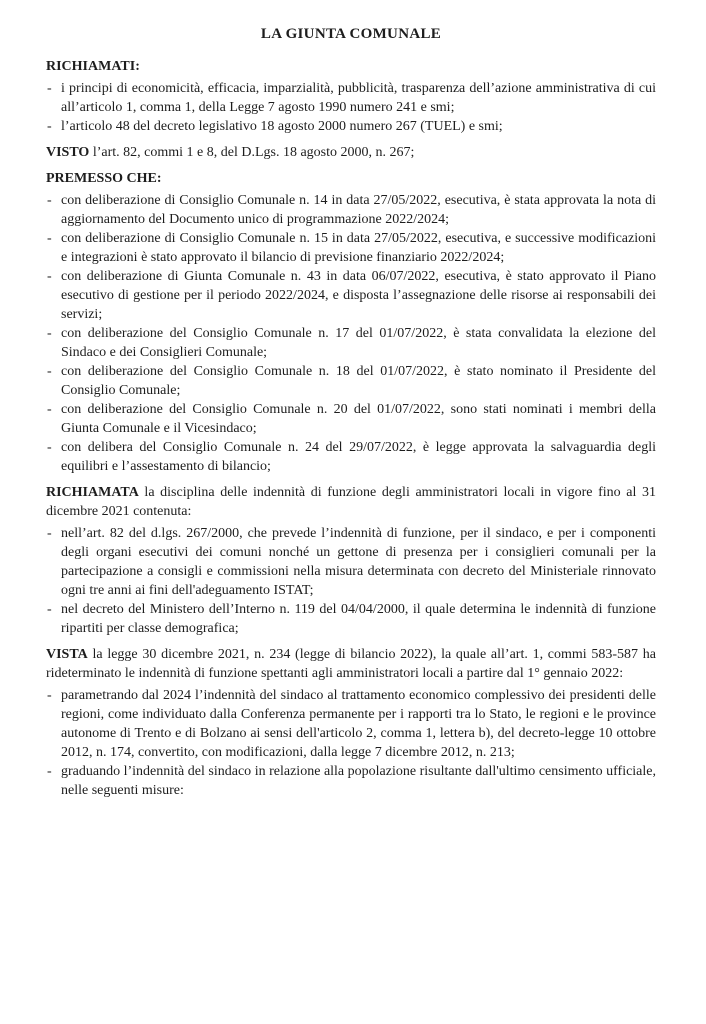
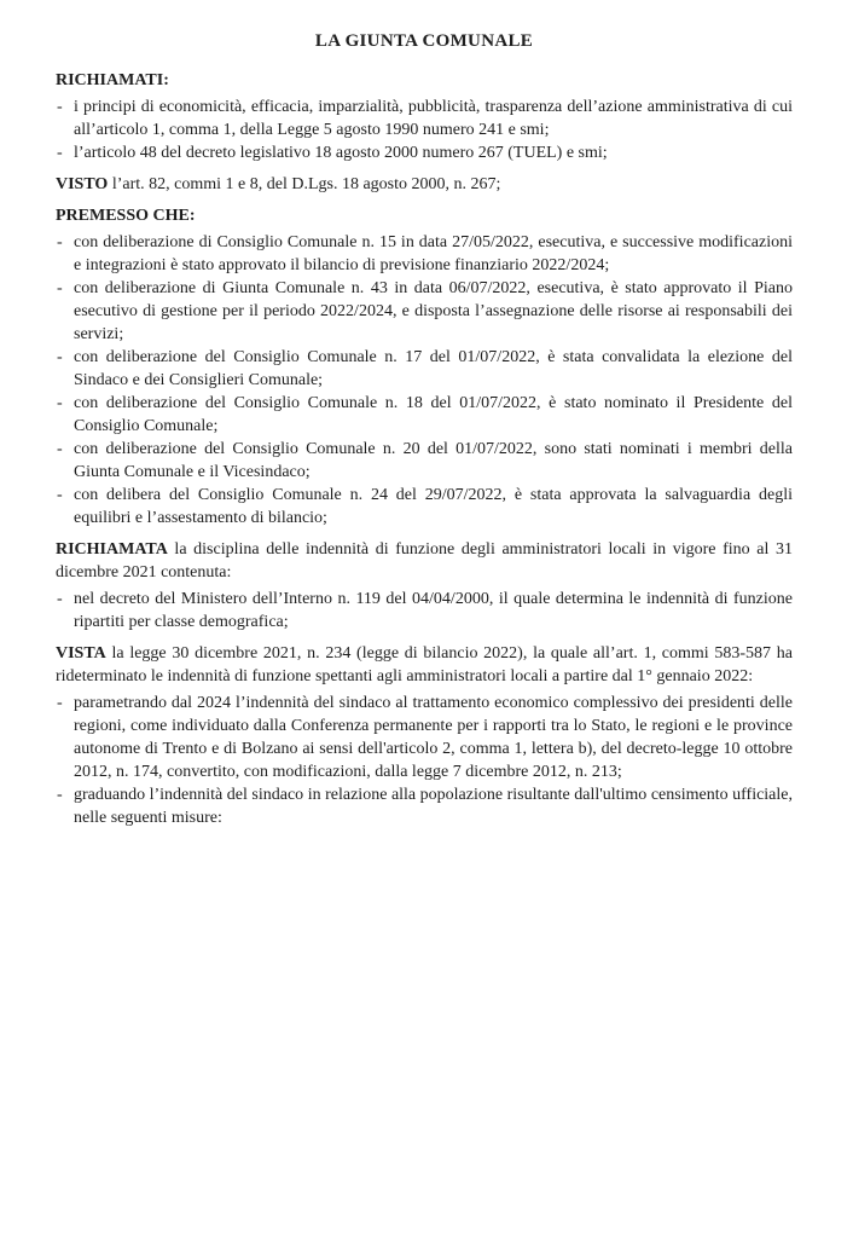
  LA GIUNTA COMUNALE
  RICHIAMATI:
- i principi di economicità, efficacia, imparzialità, pubblicità, trasparenza dell’azione amministrativa di cui all’articolo 1, comma 1, della Legge 7 agosto 1990 numero 241 e smi;
+ i principi di economicità, efficacia, imparzialità, pubblicità, trasparenza dell’azione amministrativa di cui all’articolo 1, comma 1, della Legge 5 agosto 1990 numero 241 e smi;
  l’articolo 48 del decreto legislativo 18 agosto 2000 numero 267 (TUEL) e smi;
  VISTO l’art. 82, commi 1 e 8, del D.Lgs. 18 agosto 2000, n. 267;
  PREMESSO CHE:
- con deliberazione di Consiglio Comunale n. 14 in data 27/05/2022, esecutiva, è stata approvata la nota di aggiornamento del Documento unico di programmazione 2022/2024;
  con deliberazione di Consiglio Comunale n. 15 in data 27/05/2022, esecutiva, e successive modificazioni e integrazioni è stato approvato il bilancio di previsione finanziario 2022/2024;
  con deliberazione di Giunta Comunale n. 43 in data 06/07/2022, esecutiva, è stato approvato il Piano esecutivo di gestione per il periodo 2022/2024, e disposta l’assegnazione delle risorse ai responsabili dei servizi;
  con deliberazione del Consiglio Comunale n. 17 del 01/07/2022, è stata convalidata la elezione del Sindaco e dei Consiglieri Comunale;
  con deliberazione del Consiglio Comunale n. 18 del 01/07/2022, è stato nominato il Presidente del Consiglio Comunale;
  con deliberazione del Consiglio Comunale n. 20 del 01/07/2022, sono stati nominati i membri della Giunta Comunale e il Vicesindaco;
- con delibera del Consiglio Comunale n. 24 del 29/07/2022, è legge approvata la salvaguardia degli equilibri e l’assestamento di bilancio;
+ con delibera del Consiglio Comunale n. 24 del 29/07/2022, è stata approvata la salvaguardia degli equilibri e l’assestamento di bilancio;
  RICHIAMATA la disciplina delle indennità di funzione degli amministratori locali in vigore fino al 31 dicembre 2021 contenuta:
- nell’art. 82 del d.lgs. 267/2000, che prevede l’indennità di funzione, per il sindaco, e per i componenti degli organi esecutivi dei comuni nonché un gettone di presenza per i consiglieri comunali per la partecipazione a consigli e commissioni nella misura determinata con decreto del Ministeriale rinnovato ogni tre anni ai fini dell'adeguamento ISTAT;
  nel decreto del Ministero dell’Interno n. 119 del 04/04/2000, il quale determina le indennità di funzione ripartiti per classe demografica;
  VISTA la legge 30 dicembre 2021, n. 234 (legge di bilancio 2022), la quale all’art. 1, commi 583-587 ha rideterminato le indennità di funzione spettanti agli amministratori locali a partire dal 1° gennaio 2022:
  parametrando dal 2024 l’indennità del sindaco al trattamento economico complessivo dei presidenti delle regioni, come individuato dalla Conferenza permanente per i rapporti tra lo Stato, le regioni e le province autonome di Trento e di Bolzano ai sensi dell'articolo 2, comma 1, lettera b), del decreto-legge 10 ottobre 2012, n. 174, convertito, con modificazioni, dalla legge 7 dicembre 2012, n. 213;
  graduando l’indennità del sindaco in relazione alla popolazione risultante dall'ultimo censimento ufficiale, nelle seguenti misure:
